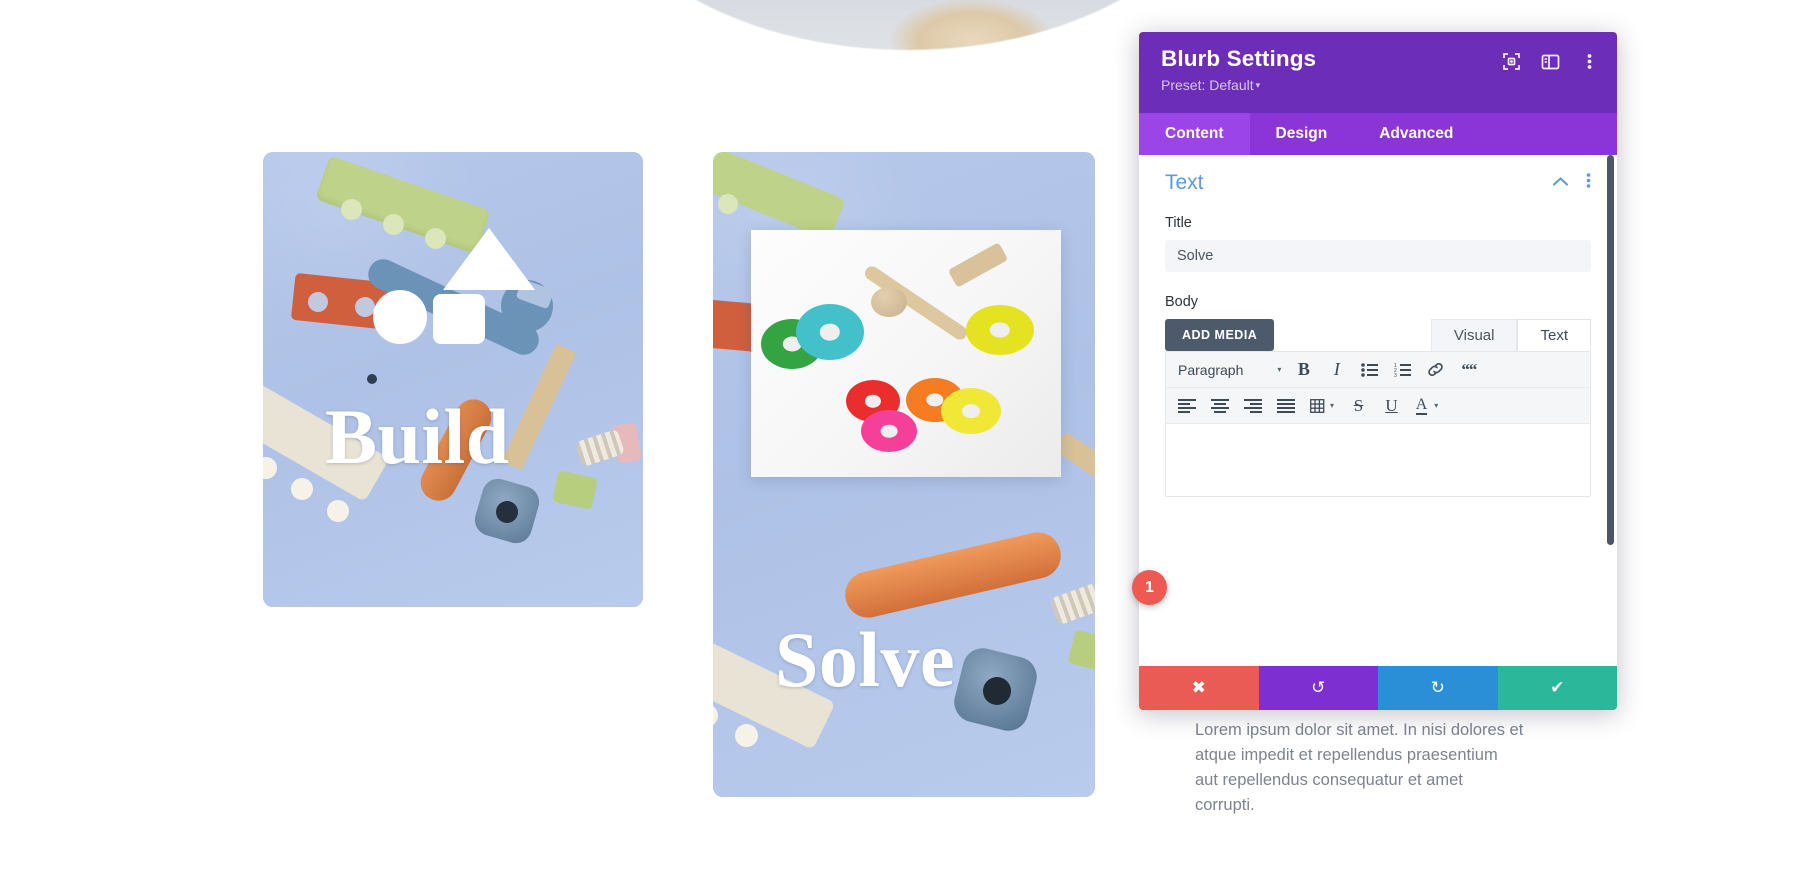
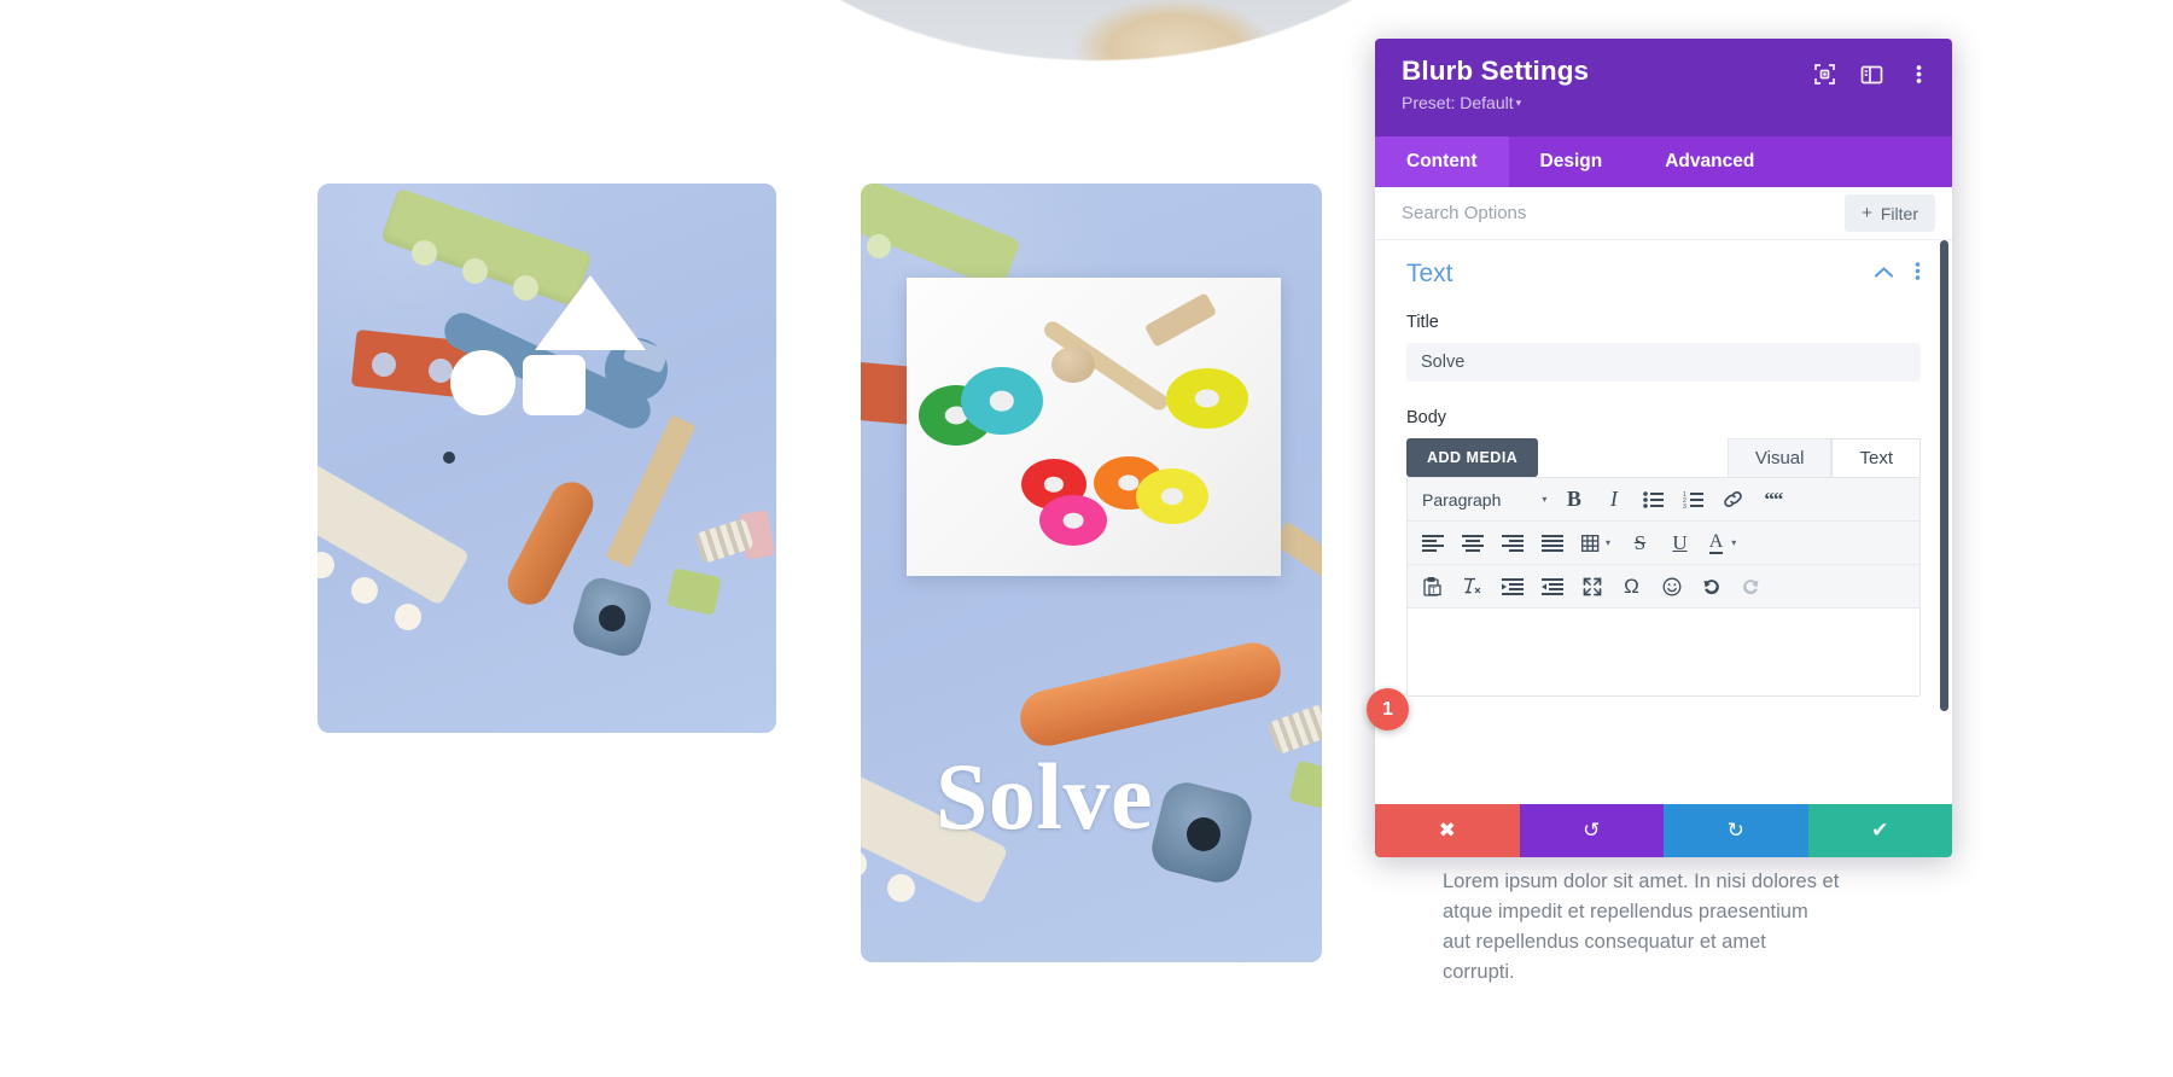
- Build
  Solve
  Lorem ipsum dolor sit amet. In nisi dolores et atque impedit et repellendus praesentium aut repellendus consequatur et amet corrupti.
  Blurb Settings
  Preset: Default ▾
  Content
  Design
  Advanced
+ Search Options
+ +
+ Filter
  Text
  Title
  Solve
  Body
  ADD MEDIA
  Visual
  Text
  Paragraph
  ▾
  B
  I
  ““
  ▾
  S
  U
  A
  ▾
+ T
+ Ω
  ✖
  ↺
  ↻
  ✔
  1
